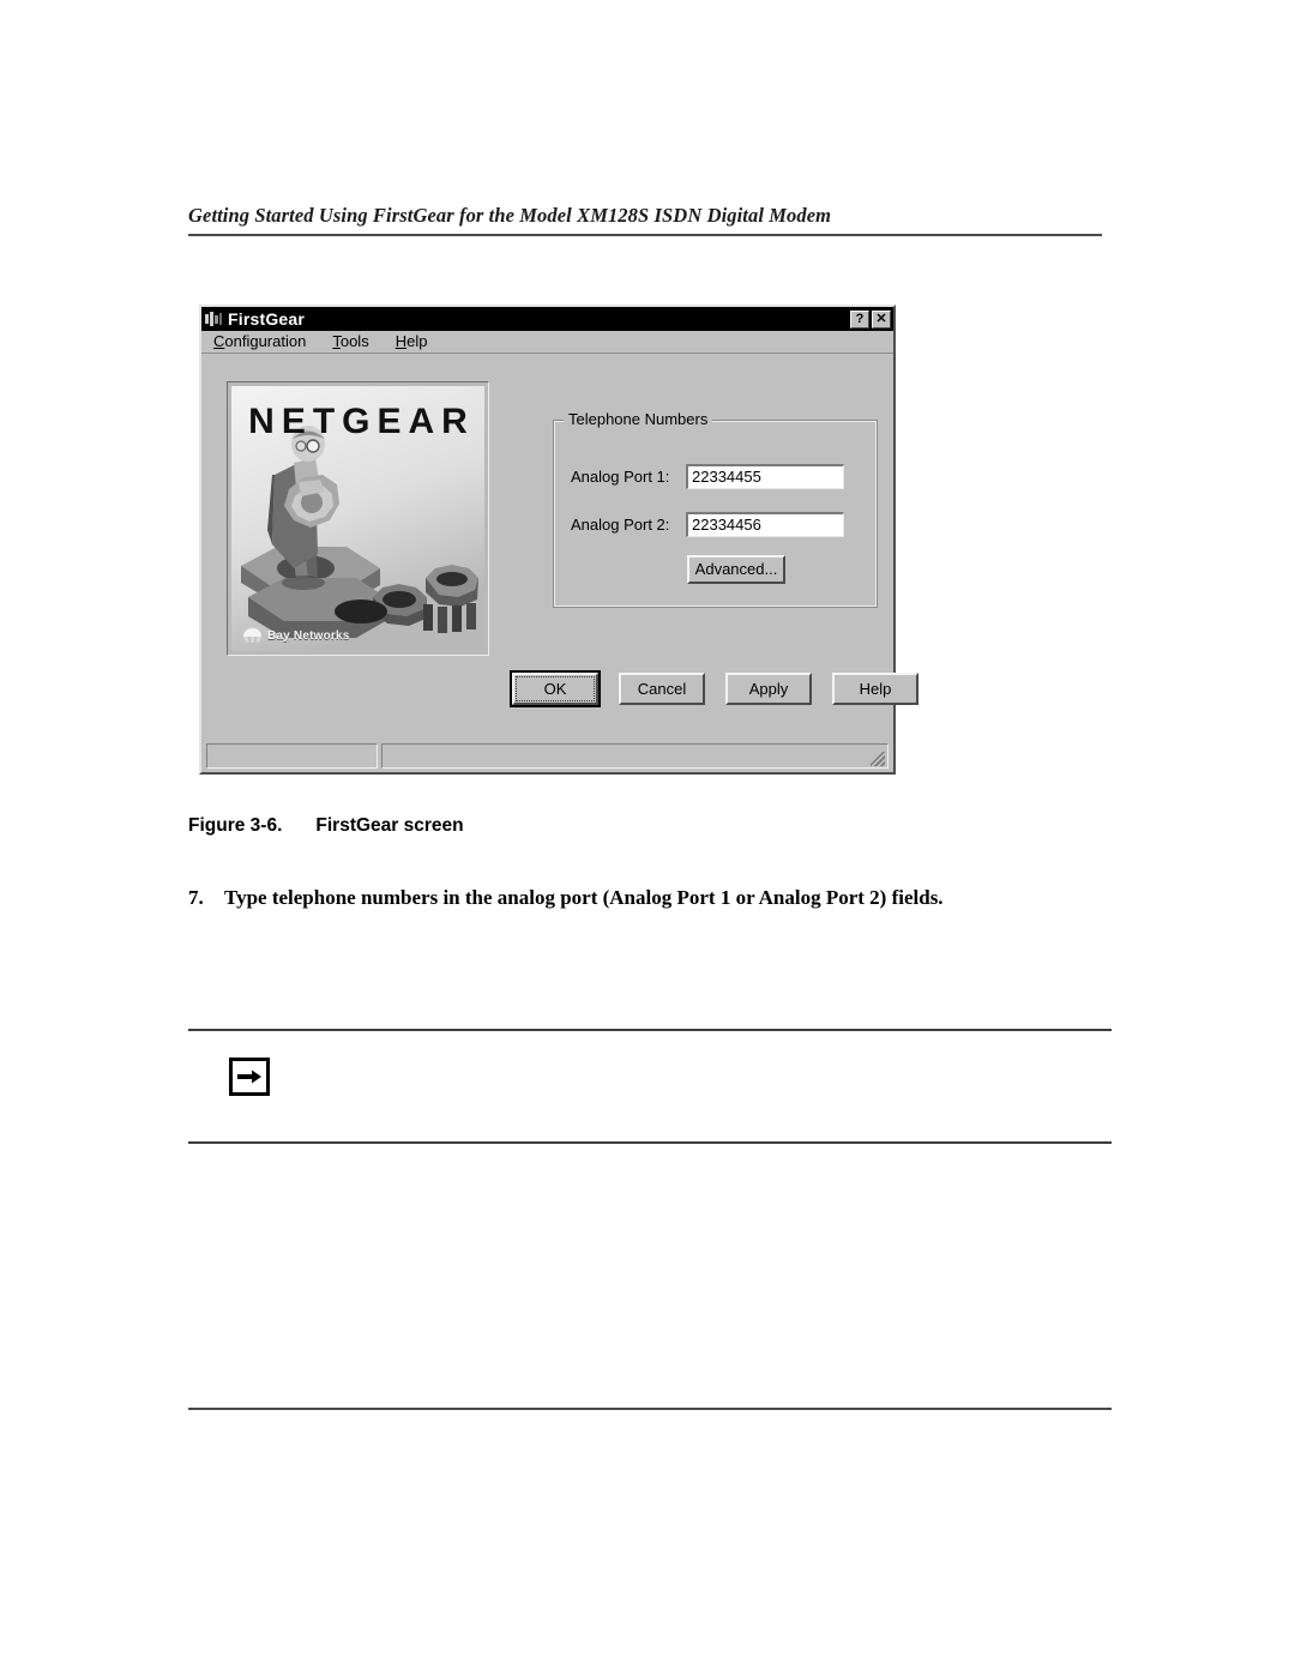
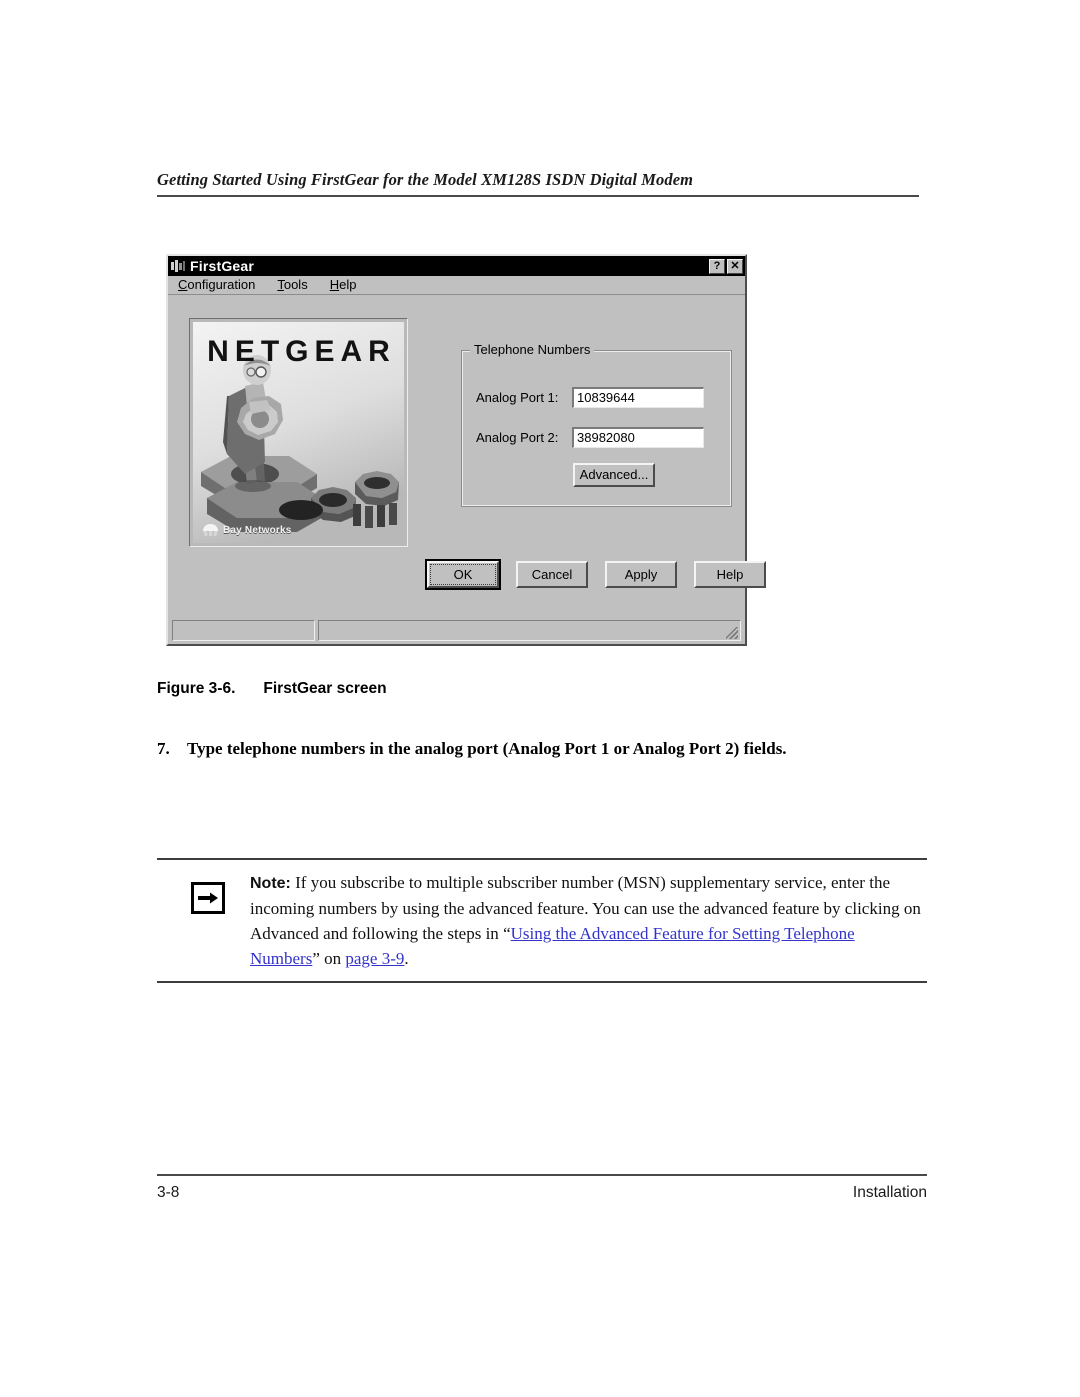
  Getting Started Using FirstGear for the Model XM128S ISDN Digital Modem
  FirstGear
  ?
  ✕
  Configuration
  Tools
  Help
  NETGEAR
  Bay Networks
  Telephone Numbers
  Analog Port 1:
- 22334455
+ 10839644
  Analog Port 2:
- 22334456
+ 38982080
  Advanced...
  OK
  Cancel
  Apply
  Help
  Figure 3-6. FirstGear screen
  7.
  Type telephone numbers in the analog port (Analog Port 1 or Analog Port 2) fields.
+ Note: If you subscribe to multiple subscriber number (MSN) supplementary service, enter the incoming numbers by using the advanced feature. You can use the advanced feature by clicking on Advanced and following the steps in “Using the Advanced Feature for Setting Telephone Numbers” on page 3-9.
+ 3-8
+ Installation
